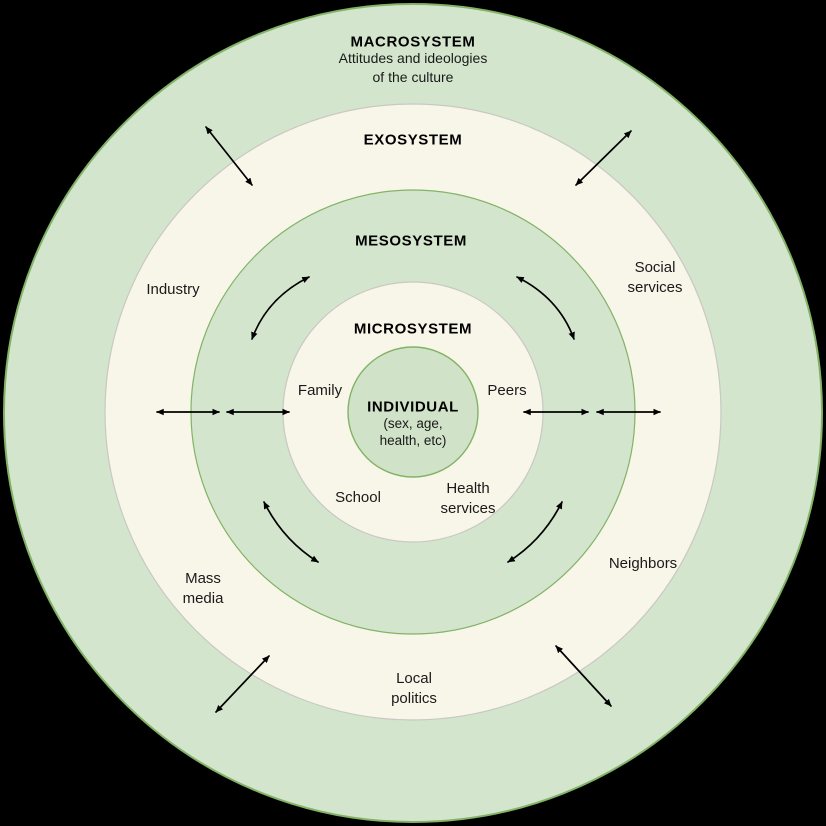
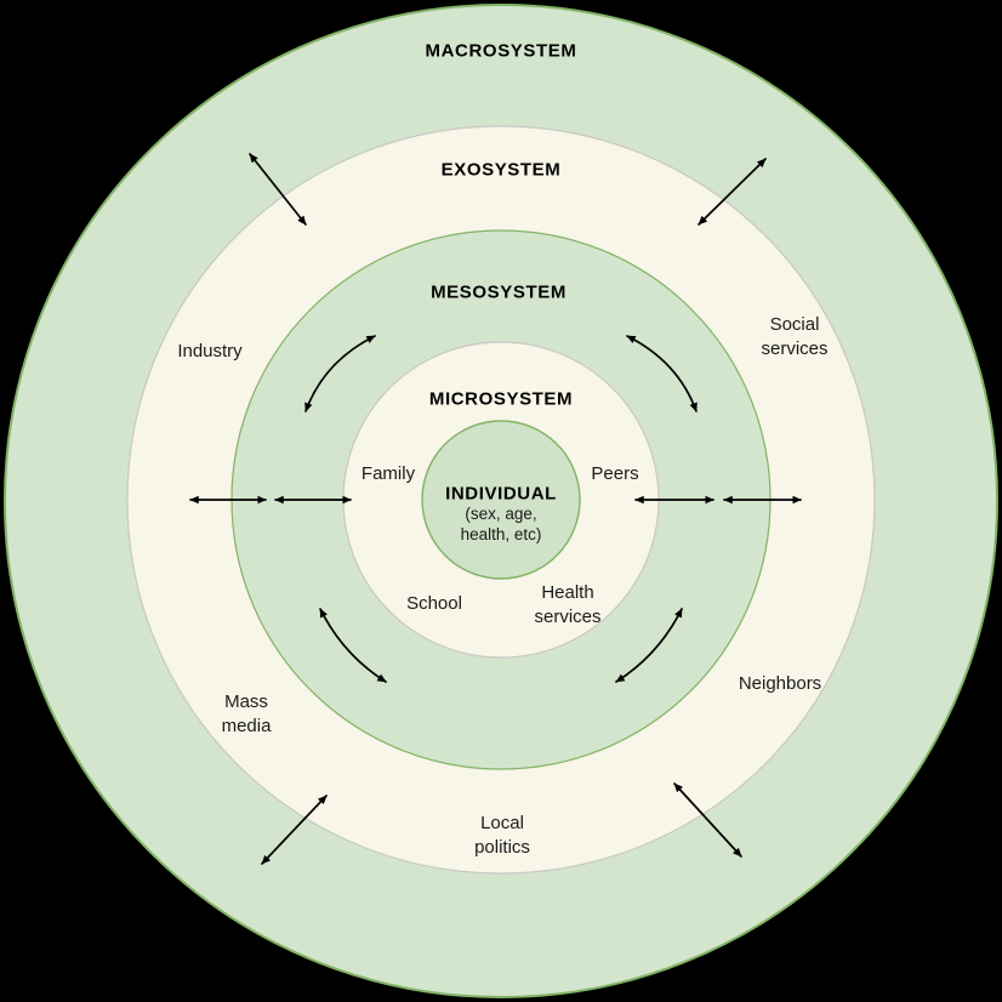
  MACROSYSTEM
- Attitudes and ideologies
- of the culture
  EXOSYSTEM
  MESOSYSTEM
  MICROSYSTEM
  INDIVIDUAL
  (sex, age,
  health, etc)
  Industry
  Social
  services
  Mass
  media
  Neighbors
  Local
  politics
  Family
  Peers
  School
  Health
  services
